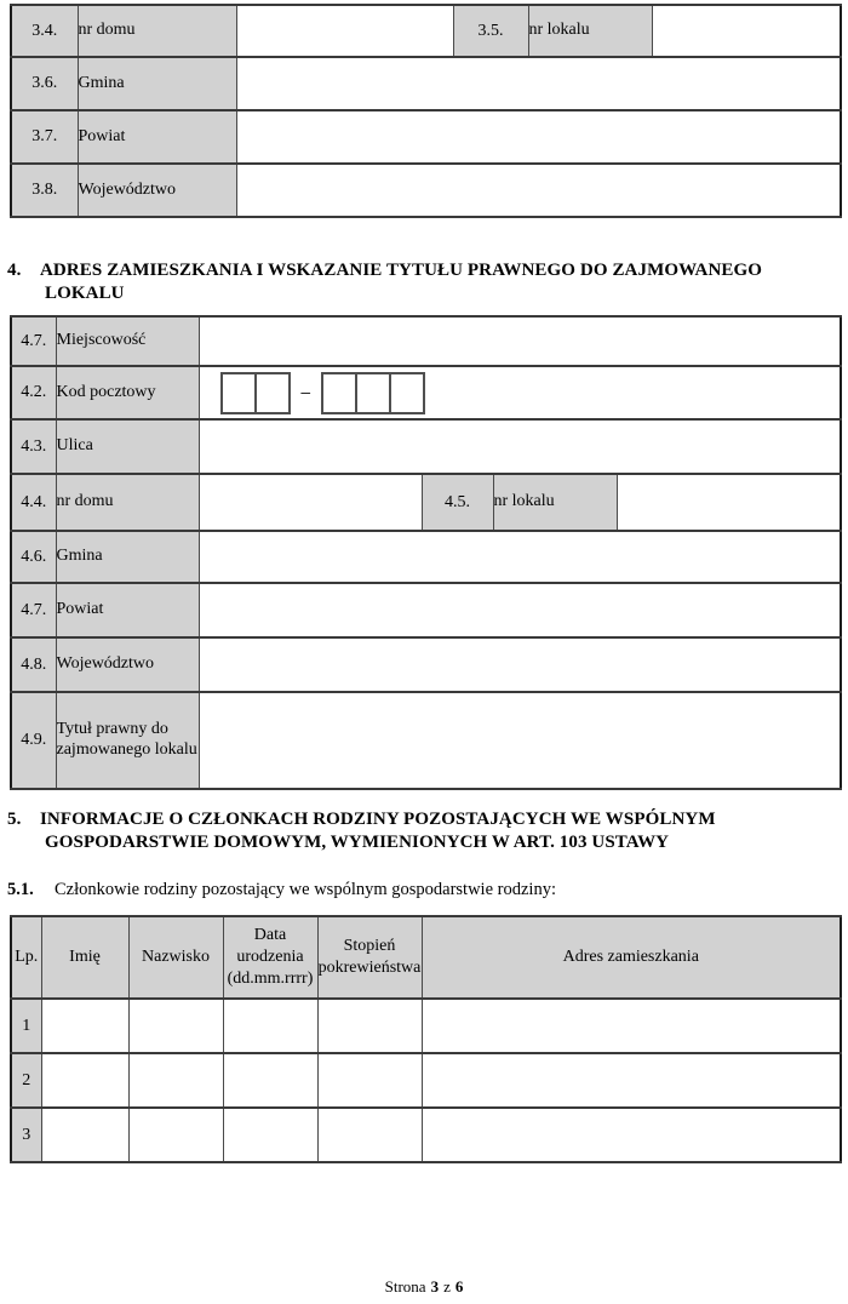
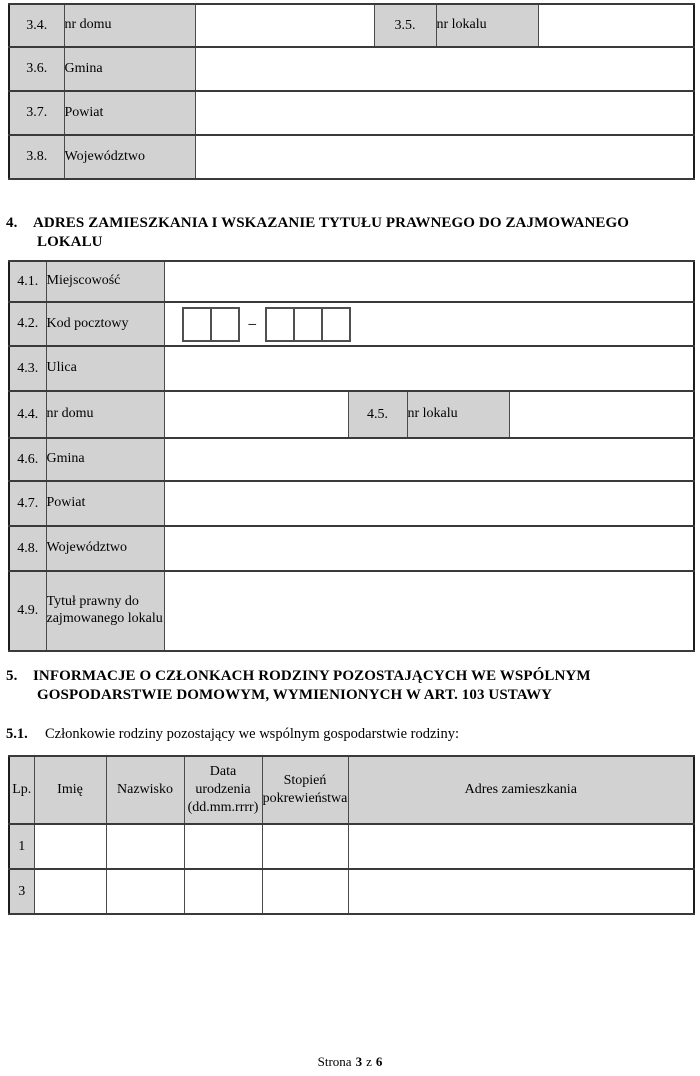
  3.4.	nr domu		3.5.	nr lokalu
  3.6.	Gmina
  3.7.	Powiat
  3.8.	Województwo
  4.
  ADRES ZAMIESZKANIA I WSKAZANIE TYTUŁU PRAWNEGO DO ZAJMOWANEGO
  LOKALU
- 4.7.	Miejscowość
+ 4.1.	Miejscowość
  4.2.	Kod pocztowy	–
  4.3.	Ulica
  4.4.	nr domu		4.5.	nr lokalu
  4.6.	Gmina
  4.7.	Powiat
  4.8.	Województwo
  4.9.	Tytuł prawny do zajmowanego lokalu
  5.
  INFORMACJE O CZŁONKACH RODZINY POZOSTAJĄCYCH WE WSPÓLNYM
  GOSPODARSTWIE DOMOWYM, WYMIENIONYCH W ART. 103 USTAWY
  5.1. Członkowie rodziny pozostający we wspólnym gospodarstwie rodziny:
  Lp.	Imię	Nazwisko	Data urodzenia (dd.mm.rrrr)	Stopień pokrewieństwa	Adres zamieszkania
  1
- 2
  3
  Strona 3 z 6
